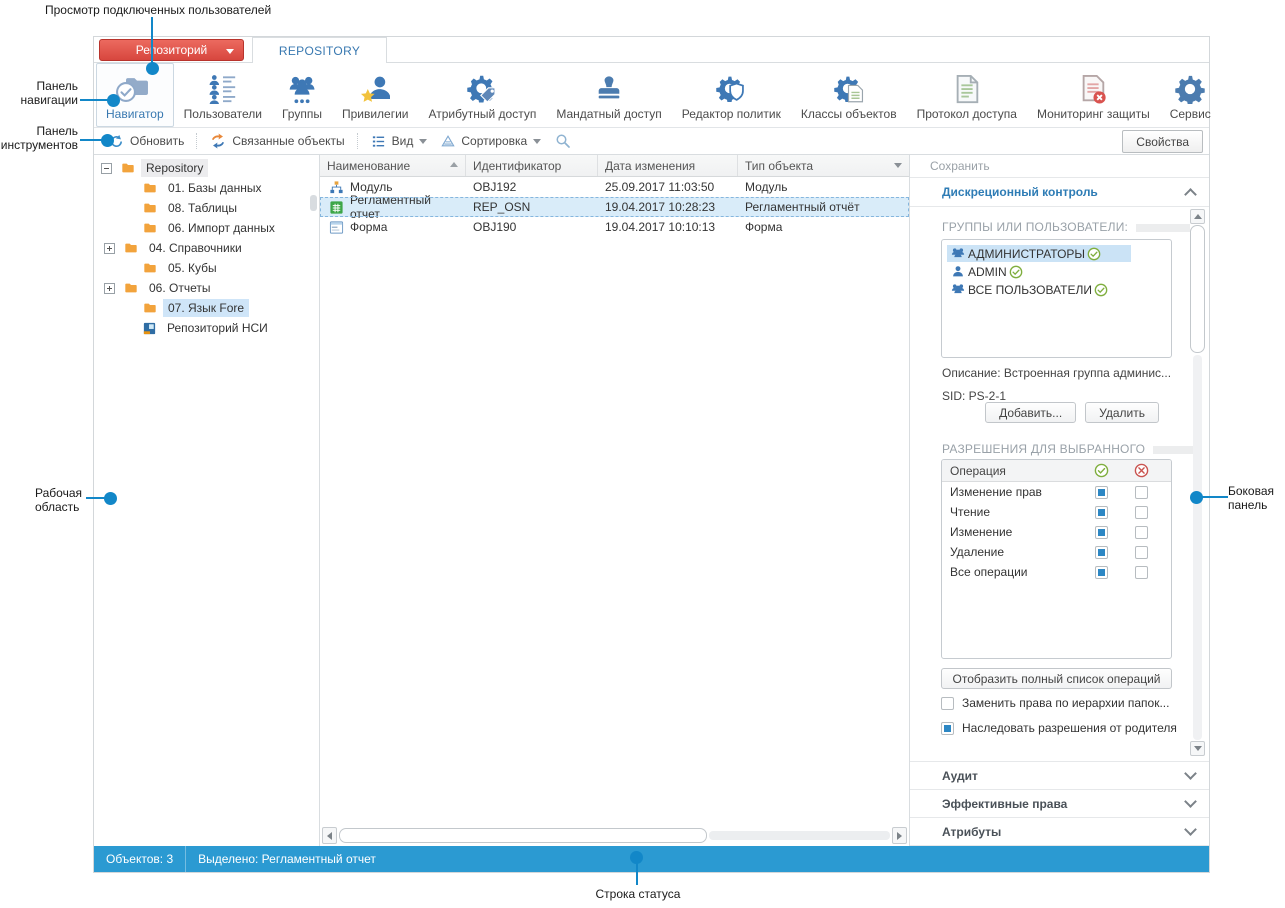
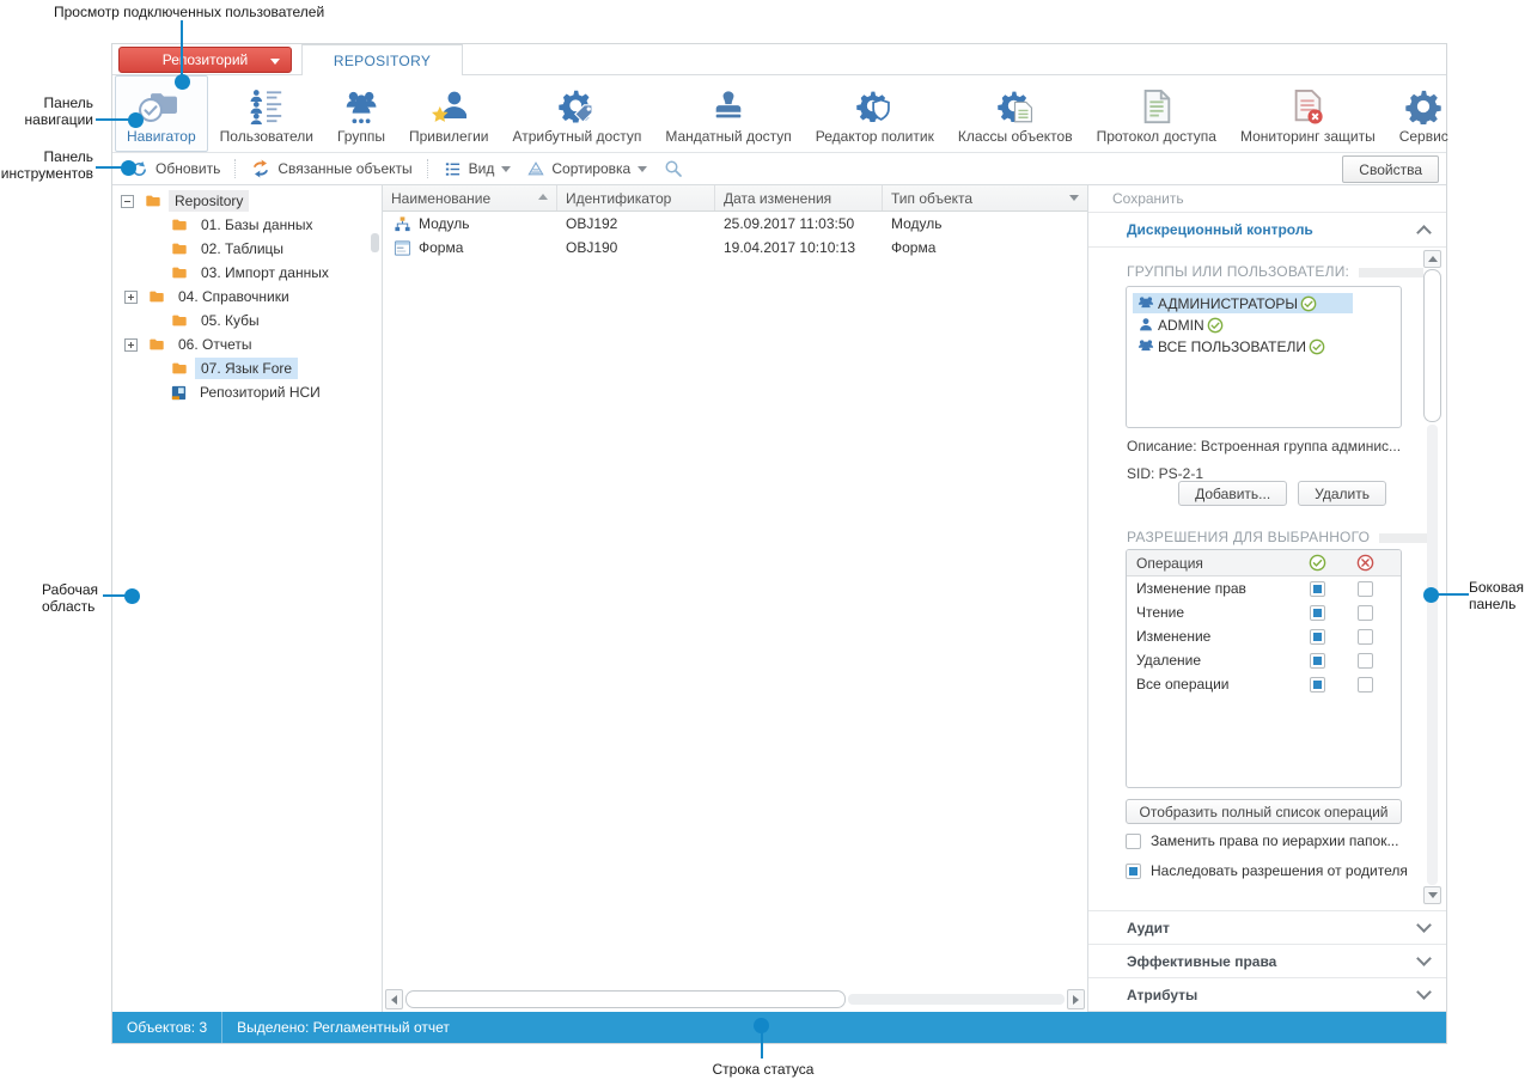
  Просмотр подключенных пользователей
  Панель навигации
  Панель инструментов
  Рабочая область
  Боковая панель
  Строка статуса
  Репозиторий
  REPOSITORY
  Навигатор
  Пользователи
  Группы
  Привилегии
  Атрибутный доступ
  Мандатный доступ
  Редактор политик
  Классы объектов
  Протокол доступа
  Мониторинг защиты
  Сервис
  Обновить
  Связанные объекты
  Вид
  Сортировка
  Свойства
  Repository
  01. Базы данных
- 08. Таблицы
+ 02. Таблицы
- 06. Импорт данных
+ 03. Импорт данных
  04. Справочники
  05. Кубы
  06. Отчеты
  07. Язык Fore
  Репозиторий НСИ
  Наименование
  Идентификатор
  Дата изменения
  Тип объекта
  Модуль
  OBJ192
  25.09.2017 11:03:50
  Модуль
- Регламентный отчет
- REP_OSN
- 19.04.2017 10:28:23
- Регламентный отчёт
  Форма
  OBJ190
  19.04.2017 10:10:13
  Форма
  Сохранить
  Дискреционный контроль
  ГРУППЫ ИЛИ ПОЛЬЗОВАТЕЛИ:
  АДМИНИСТРАТОРЫ
  ADMIN
  ВСЕ ПОЛЬЗОВАТЕЛИ
  Описание: Встроенная группа админис...
  SID: PS-2-1
  Добавить...
  Удалить
  РАЗРЕШЕНИЯ ДЛЯ ВЫБРАННОГО
  Операция
  Изменение прав
  Чтение
  Изменение
  Удаление
  Все операции
  Отобразить полный список операций
  Заменить права по иерархии папок...
  Наследовать разрешения от родителя
  Аудит
  Эффективные права
  Атрибуты
  Объектов: 3
  Выделено: Регламентный отчет
